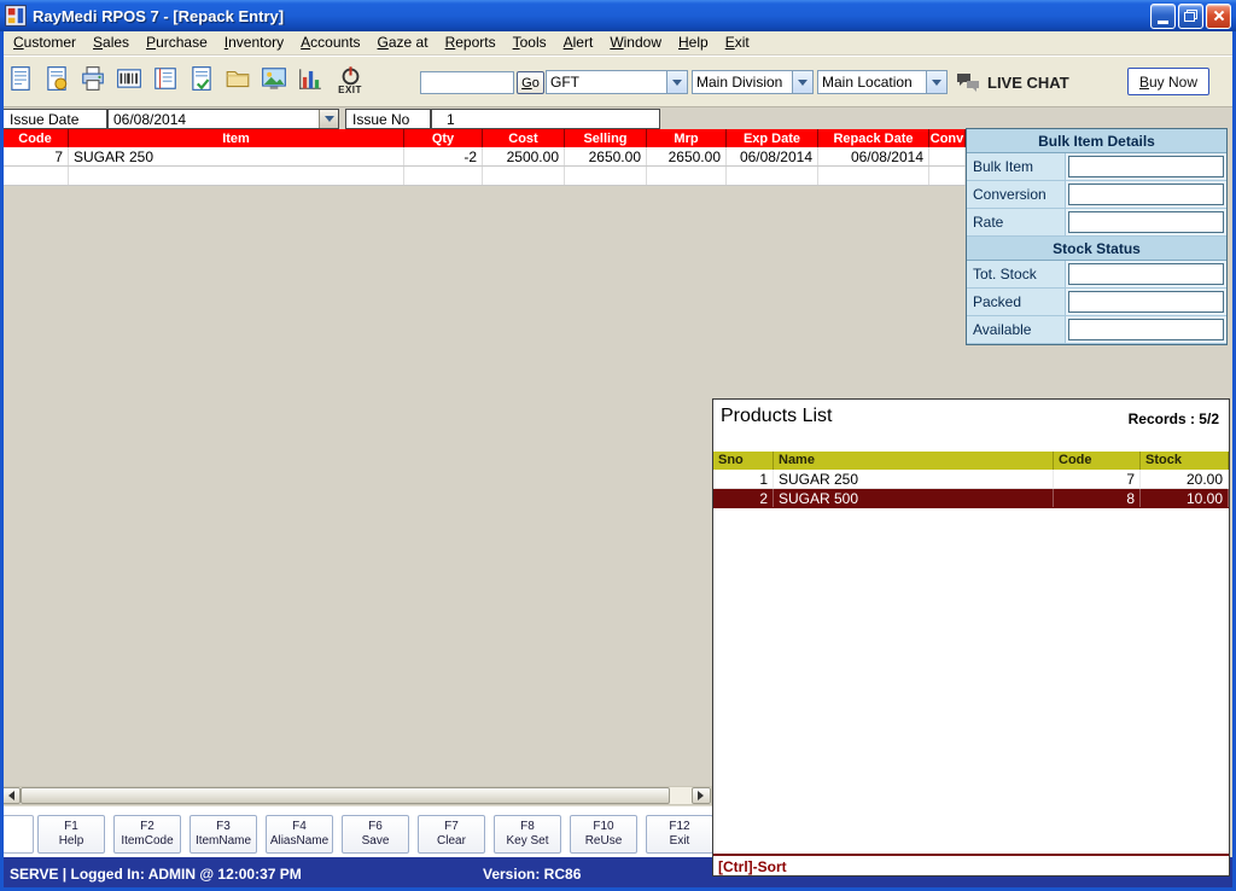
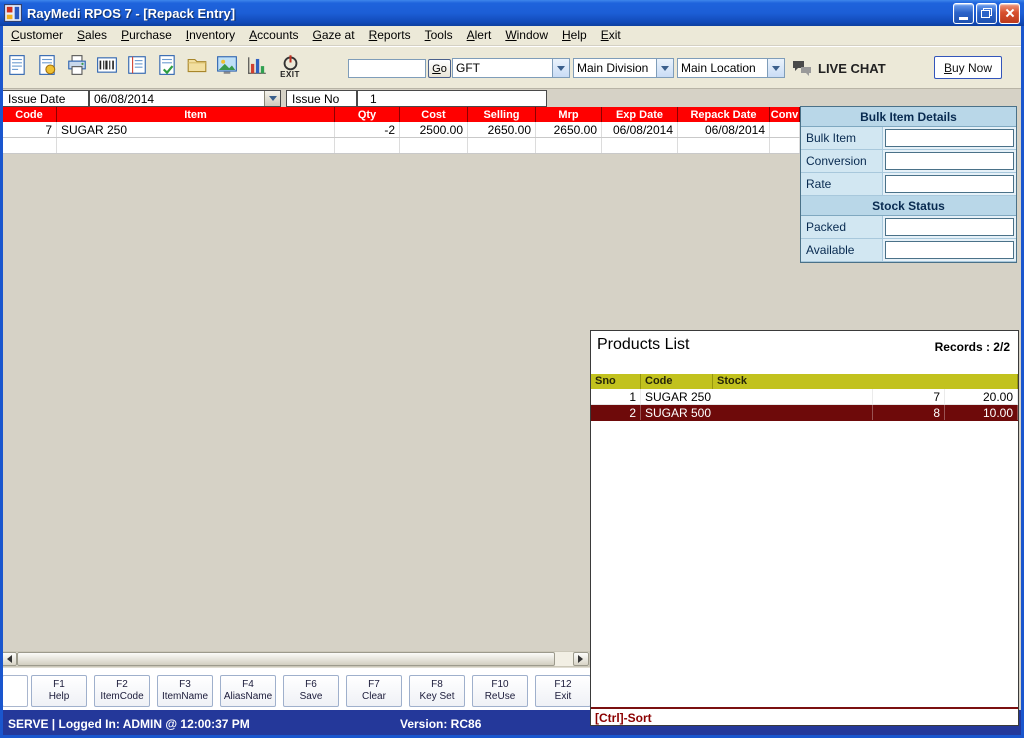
  RayMedi RPOS 7 - [Repack Entry]
  Customer
  Sales
  Purchase
  Inventory
  Accounts
  Gaze at
  Reports
  Tools
  Alert
  Window
  Help
  Exit
  EXIT
  Go
  GFT
  Main Division
  Main Location
  LIVE CHAT
  Buy Now
  Issue Date
  06/08/2014
  Issue No
  1
  Code
  Item
  Qty
  Cost
  Selling
  Mrp
  Exp Date
  Repack Date
  Conv
  7
  SUGAR 250
  -2
  2500.00
  2650.00
  2650.00
  06/08/2014
  06/08/2014
  Bulk Item Details
  Bulk Item
  Conversion
  Rate
  Stock Status
- Tot. Stock
  Packed
  Available
  F1
  Help
  F2
  ItemCode
  F3
  ItemName
  F4
  AliasName
  F6
  Save
  F7
  Clear
  F8
  Key Set
  F10
  ReUse
  F12
  Exit
  SERVE | Logged In: ADMIN @ 12:00:37 PM
  Version: RC86
  Products List
- Records : 5/2
+ Records : 2/2
  Sno
- Name
  Code
  Stock
  1
  SUGAR 250
  7
  20.00
  2
  SUGAR 500
  8
  10.00
  [Ctrl]-Sort
